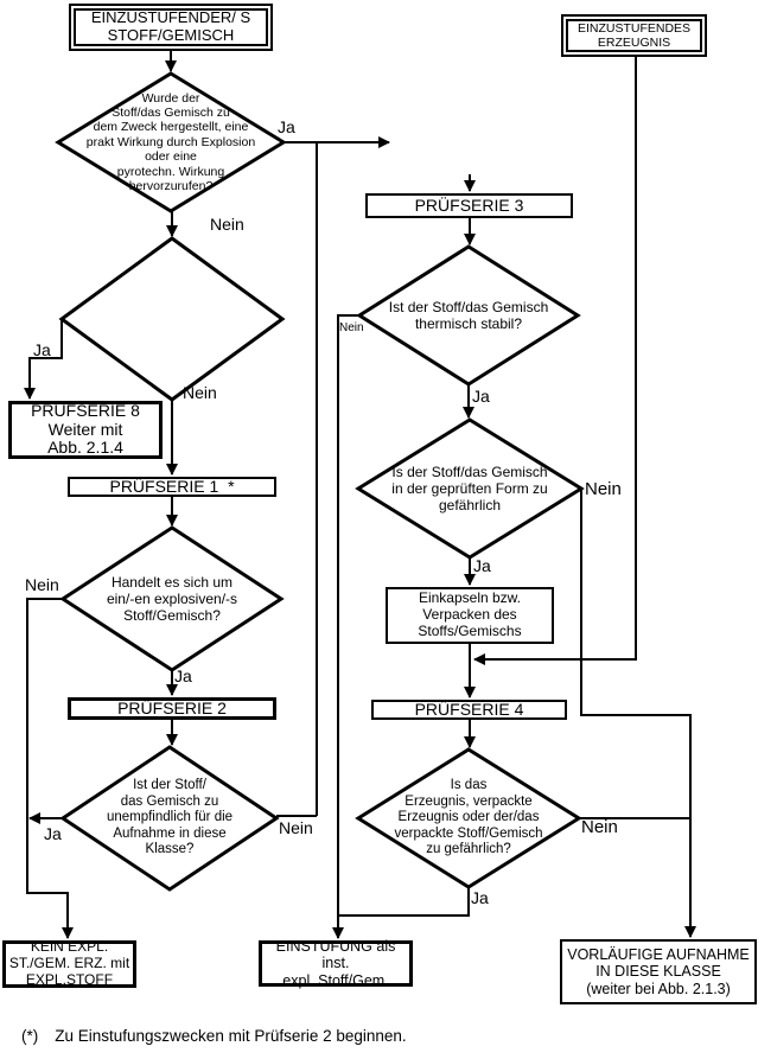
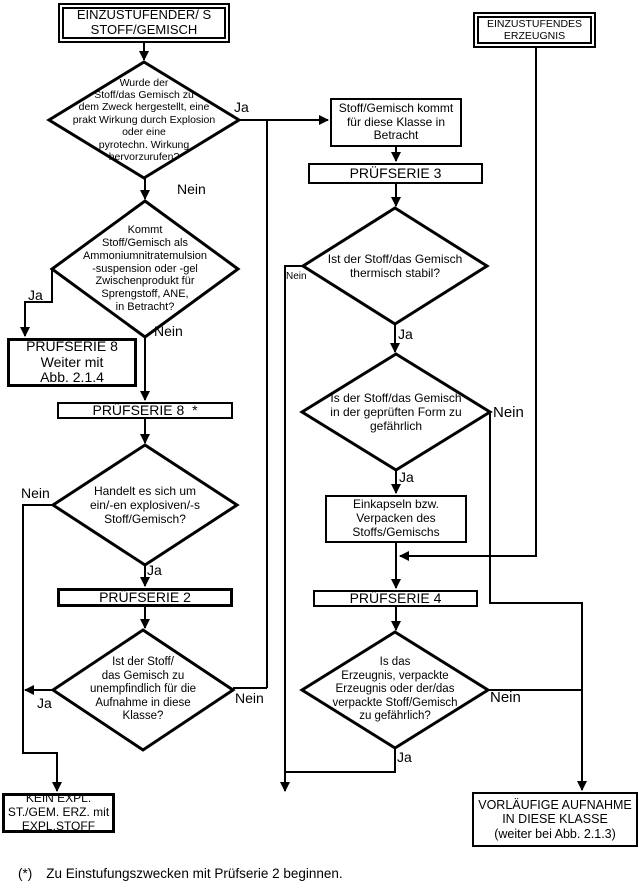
  EINZUSTUFENDER/ S
  STOFF/GEMISCH
  EINZUSTUFENDES
  ERZEUGNIS
+ Stoff/Gemisch kommt
+ für diese Klasse in
+ Betracht
  PRÜFSERIE 3
  PRÜFSERIE 8
  Weiter mit
  Abb. 2.1.4
- PRÜFSERIE 1 *
+ PRÜFSERIE 8 *
  PRÜFSERIE 2
  Einkapseln bzw.
  Verpacken des
  Stoffs/Gemischs
  PRÜFSERIE 4
  KEIN EXPL.
  ST./GEM. ERZ. mit
  EXPL.STOFF
- EINSTUFUNG als inst.
- expl. Stoff/Gem.
  VORLÄUFIGE AUFNAHME
  IN DIESE KLASSE
  (weiter bei Abb. 2.1.3)
  Wurde der
  Stoff/das Gemisch zu
  dem Zweck hergestellt, eine
  prakt Wirkung durch Explosion
  oder eine
  pyrotechn. Wirkung
  hervorzurufen?
+ Kommt
+ Stoff/Gemisch als
+ Ammoniumnitratemulsion
+ -suspension oder -gel
+ Zwischenprodukt für
+ Sprengstoff, ANE,
+ in Betracht?
  Handelt es sich um
  ein/-en explosiven/-s
  Stoff/Gemisch?
  Ist der Stoff/
  das Gemisch zu
  unempfindlich für die
  Aufnahme in diese
  Klasse?
  Ist der Stoff/das Gemisch
  thermisch stabil?
  Is der Stoff/das Gemisch
  in der geprüften Form zu
  gefährlich
  Is das
  Erzeugnis, verpackte
  Erzeugnis oder der/das
  verpackte Stoff/Gemisch
  zu gefährlich?
  Ja
  Nein
  Ja
  Nein
  Nein
  Ja
  Ja
  Nein
  Nein
  Ja
  Nein
  Ja
  Nein
  Ja
  (*) Zu Einstufungszwecken mit Prüfserie 2 beginnen.
